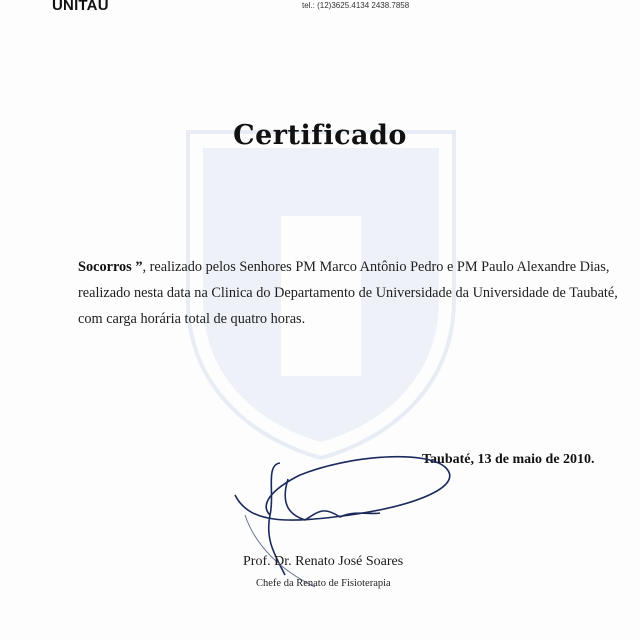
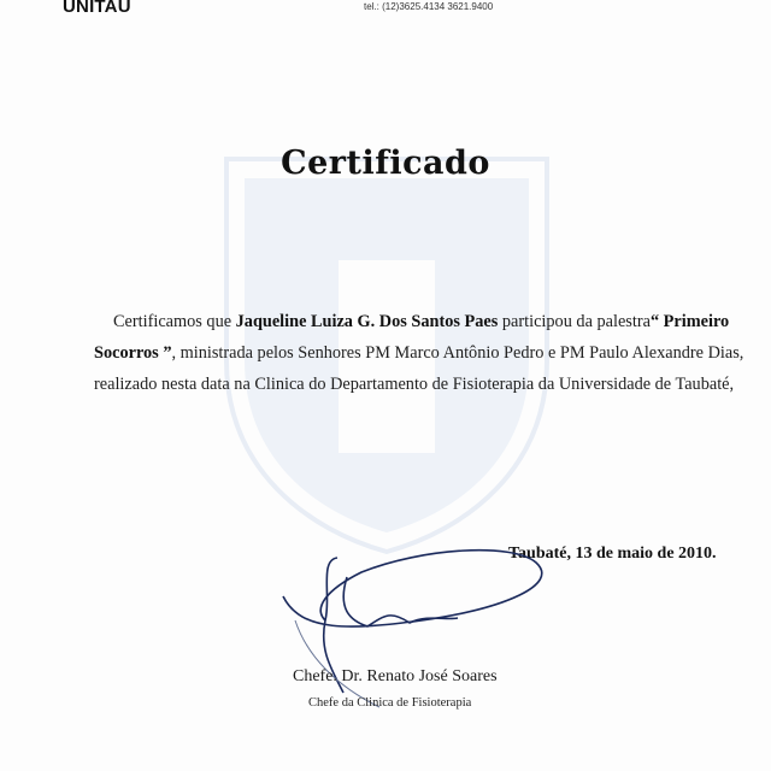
  UNITAU
- tel.: (12)3625.4134 2438.7858
+ tel.: (12)3625.4134 3621.9400
  Certificado
+ Certificamos que Jaqueline Luiza G. Dos Santos Paes participou da palestra“ Primeiro
- Socorros ”, realizado pelos Senhores PM Marco Antônio Pedro e PM Paulo Alexandre Dias,
+ Socorros ”, ministrada pelos Senhores PM Marco Antônio Pedro e PM Paulo Alexandre Dias,
- realizado nesta data na Clinica do Departamento de Universidade da Universidade de Taubaté,
+ realizado nesta data na Clinica do Departamento de Fisioterapia da Universidade de Taubaté,
- com carga horária total de quatro horas.
  aubaté, 13 de maio de 2010.
- Prof. Dr. Renato José Soares
+ Chefe. Dr. Renato José Soares
- Chefe da Renato de Fisioterapia
+ Chefe da Clinica de Fisioterapia
